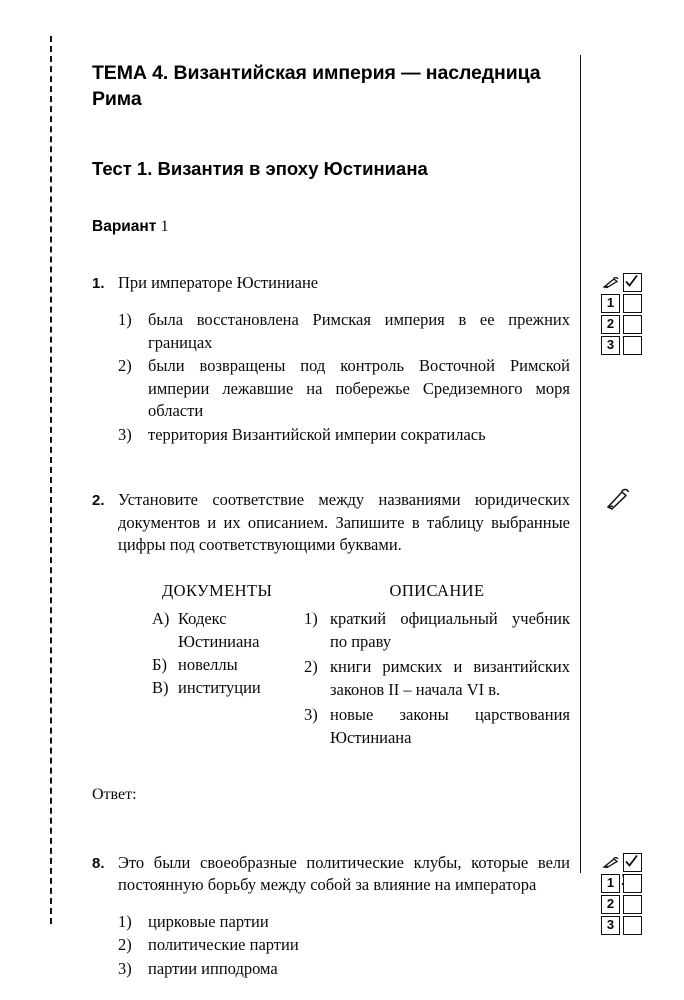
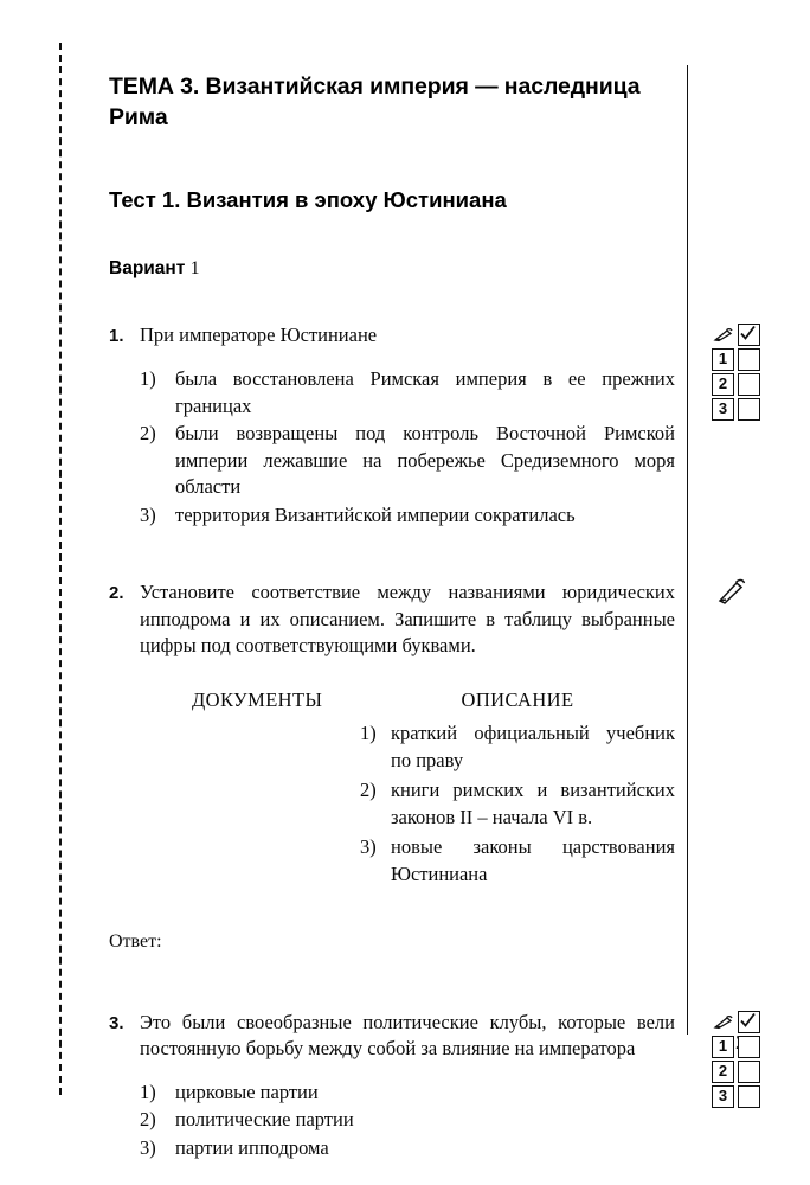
- ТЕМА 4. Византийская империя — наследница Рима
+ ТЕМА 3. Византийская империя — наследница Рима
  Тест 1. Византия в эпоху Юстиниана
  Вариант 1
  1.
  При императоре Юстиниане
  1)
  была восстановлена Римская империя в ее прежних границах
  2)
  были возвращены под контроль Восточной Римской империи лежавшие на побережье Средиземного моря области
  3)
  территория Византийской империи сократилась
  1
  2
  3
  2.
- Установите соответствие между названиями юридических документов и их описанием. Запишите в таблицу выбранные цифры под соответствующими буквами.
+ Установите соответствие между названиями юридических ипподрома и их описанием. Запишите в таблицу выбранные цифры под соответствующими буквами.
  ДОКУМЕНТЫ
- А)
- Кодекс Юстиниана
- Б)
- новеллы
- В)
- институции
  ОПИСАНИЕ
  1)
  краткий официальный учебник по праву
  2)
  книги римских и византийских законов II – начала VI в.
  3)
  новые законы царствования Юстиниана
  Ответ:
- 8.
+ 3.
  Это были своеобразные политические клубы, которые вели постоянную борьбу между собой за влияние на императора
  1)
  цирковые партии
  2)
  политические партии
  3)
  партии ипподрома
  1
  2
  3
